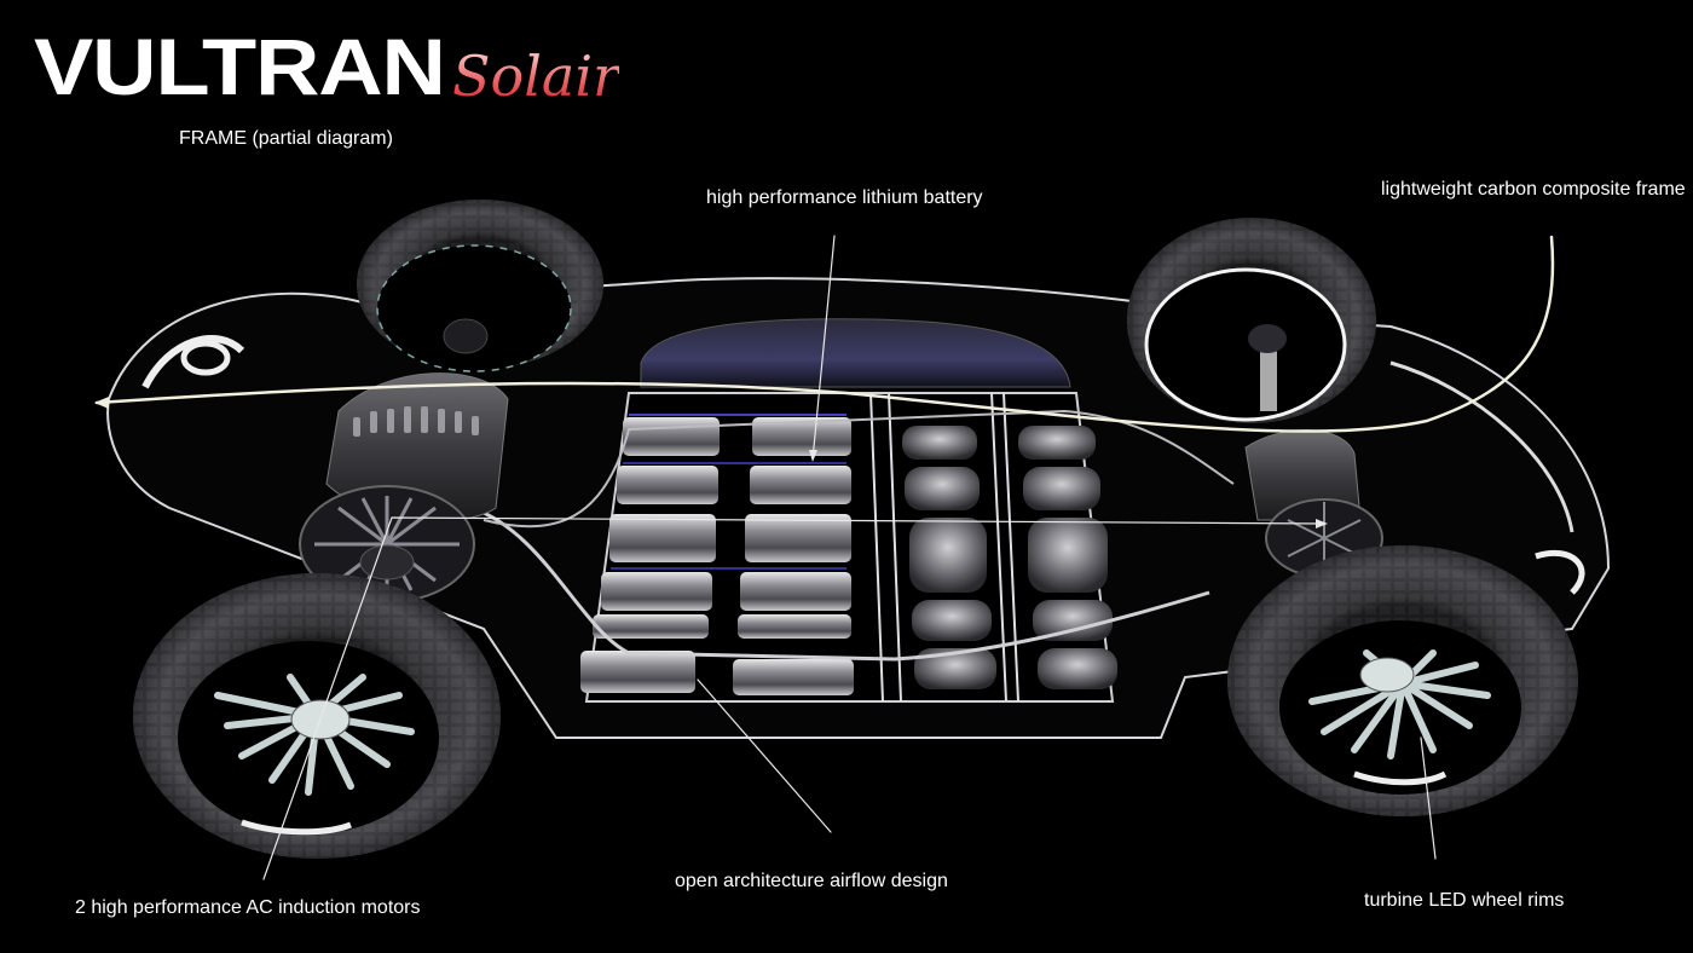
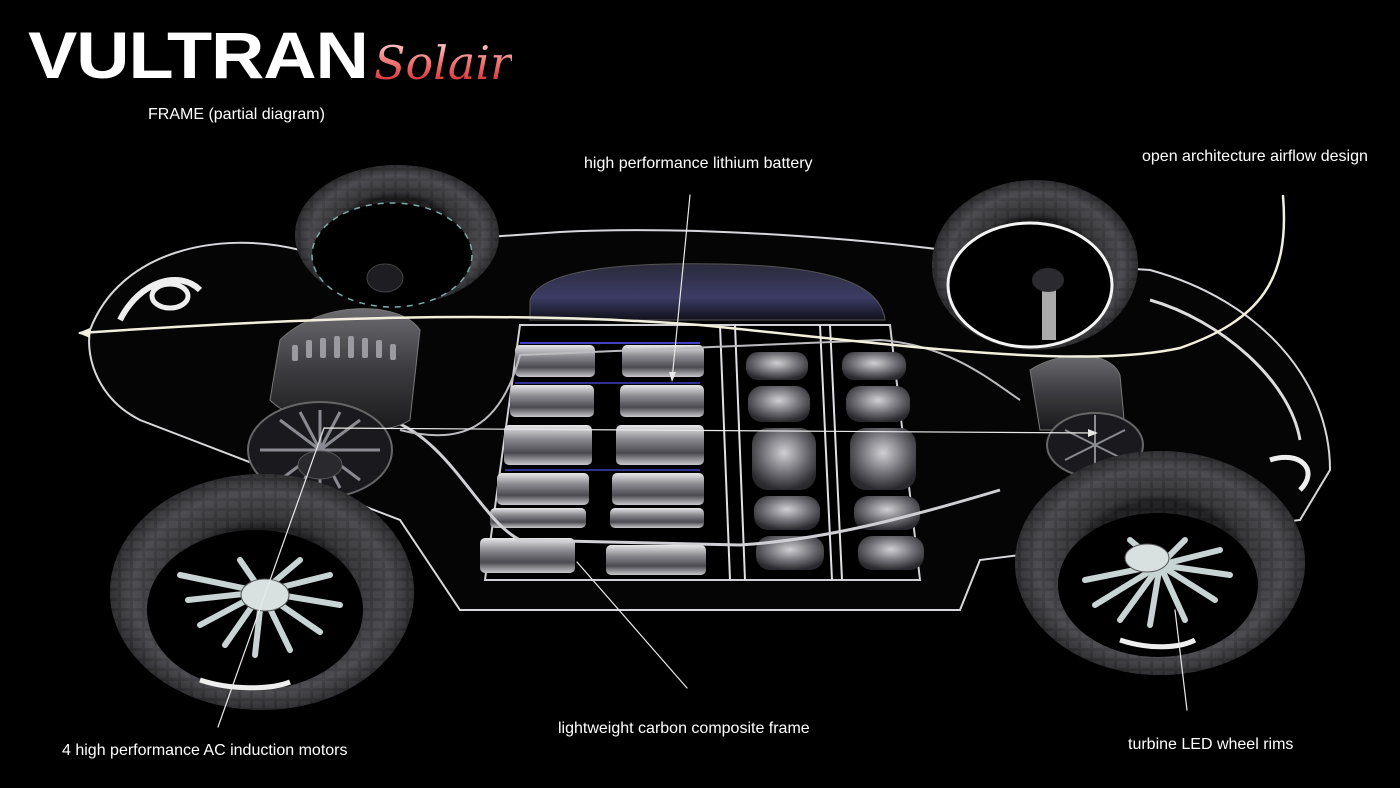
  VULTRAN
  Solair
  FRAME (partial diagram)
  high performance lithium battery
- lightweight carbon composite frame
+ open architecture airflow design
- 2 high performance AC induction motors
+ 4 high performance AC induction motors
- open architecture airflow design
+ lightweight carbon composite frame
  turbine LED wheel rims
